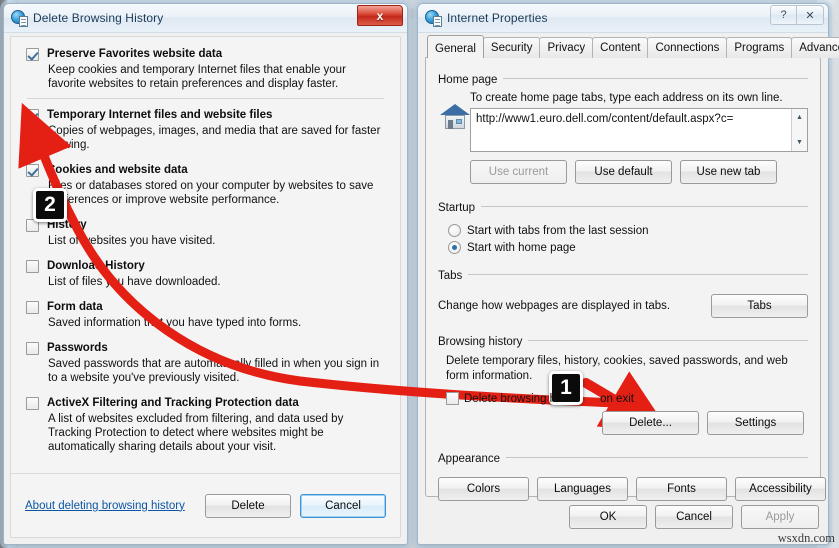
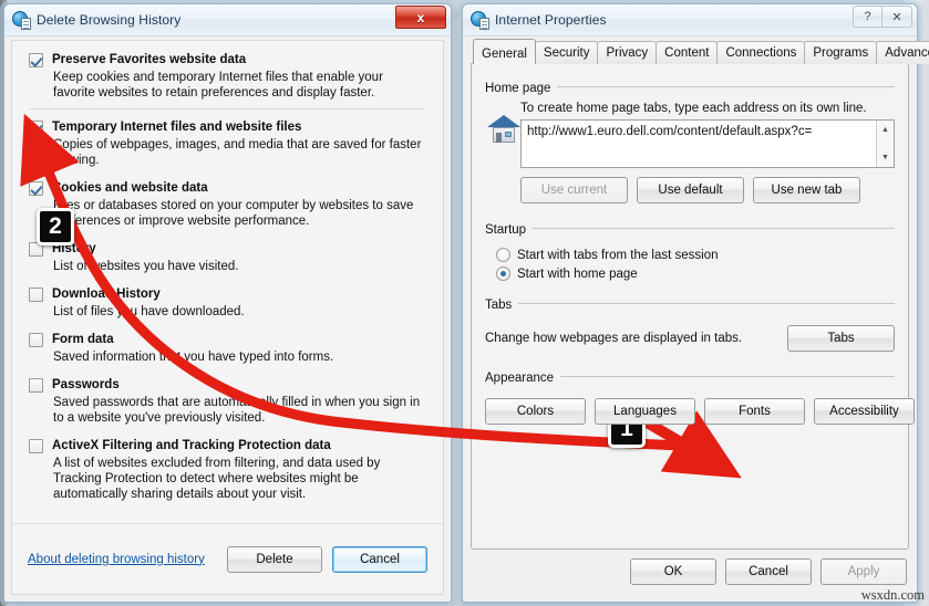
  Delete Browsing History
  x
  Preserve Favorites website data
  Keep cookies and temporary Internet files that enable your favorite websites to retain preferences and display faster.
  Temporary Internet files and website files
  Copies of webpages, images, and media that are saved for faster viewing.
  ookies and website data
  Fes or databases stored on your computer by websites to save erences or improve website performance.
  Histy
  List ofebsites you have visited.
  Downloa History
  List of filesu have downloaded.
  Form data
  Saved information t you have typed into forms.
  Passwords
  Saved passwords that are automy filled in when you sign in to a website you've previously visited.
  ActiveX Filtering and Tracking Protection data
  A list of websites excluded from filtering, and data used by Tracking Protection to detect where websites might be automatically sharing details about your visit.
  About deleting browsing history
  Delete
  Cancel
  Internet Properties
  ?
  ✕
  General
  Security
  Privacy
  Content
  Connections
  Programs
  Advanc
  Home page
  To create home page tabs, type each address on its own line.
  http://www1.euro.dell.com/content/default.aspx?c=
  Use current
  Use default
  Use new tab
  Startup
  Start with tabs from the last session
  Start with home page
  Tabs
  Change how webpages are displayed in tabs.
  Tabs
- Browsing history
- Delete temporary files, history, cookies, saved passwords, and web form information.
- Delete browsing h
- on exit
- Delete...
- Settings
  Appearance
  Colors
  Languages
  Fonts
  Accessibility
  OK
  Cancel
  Apply
  1
  2
  wsxdn.com
